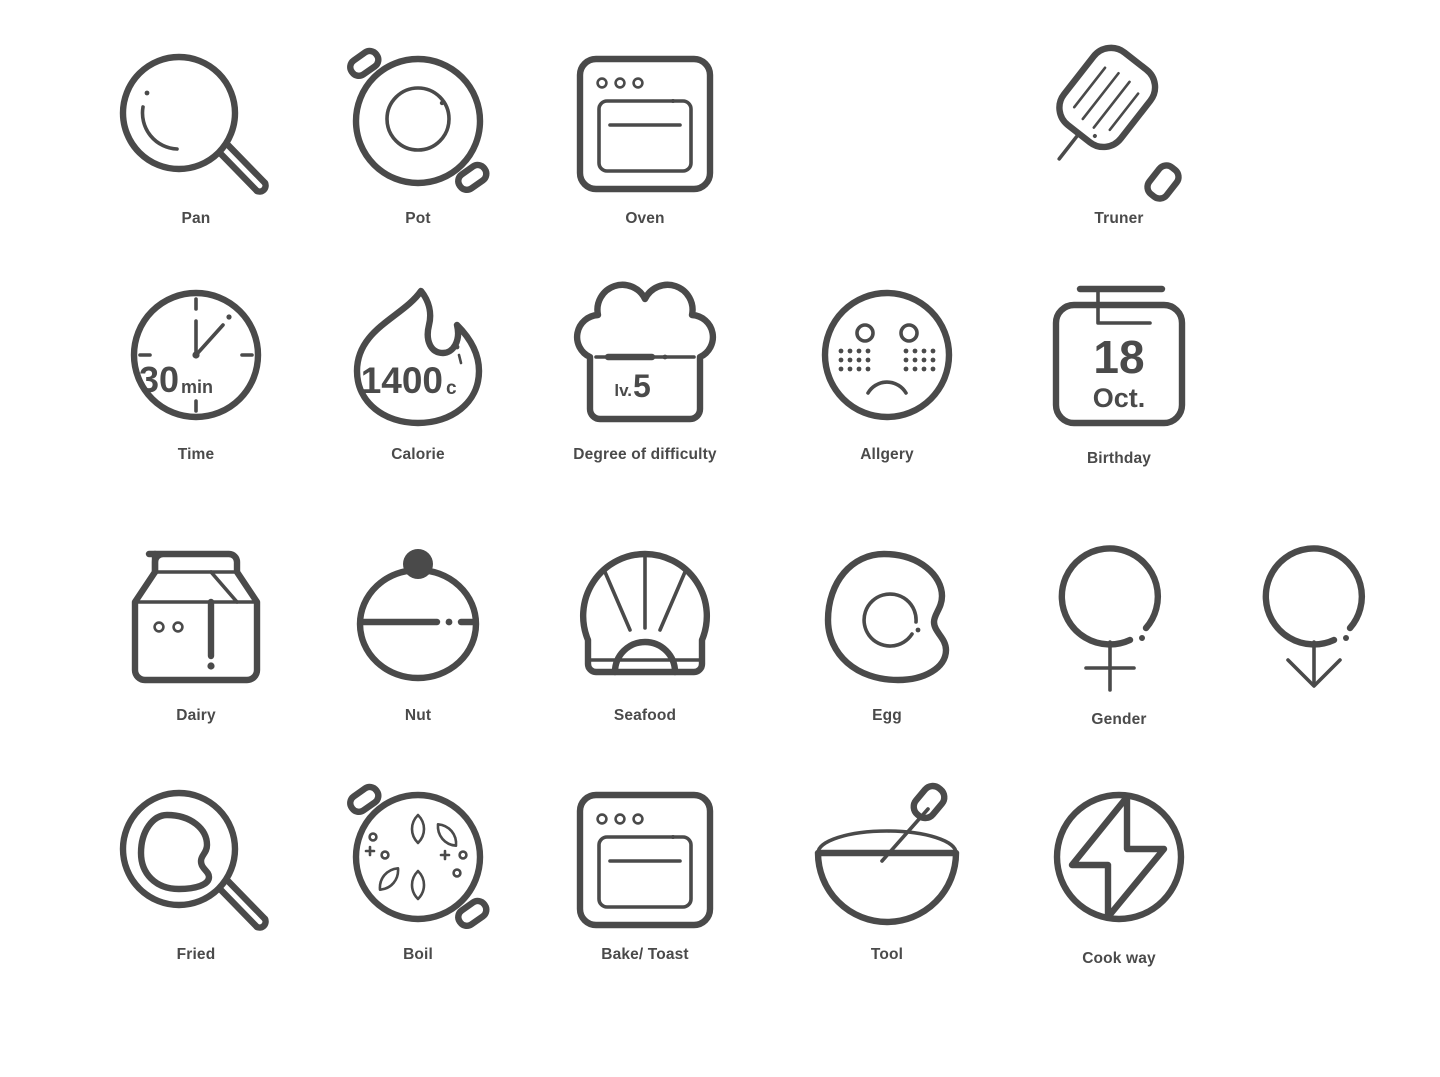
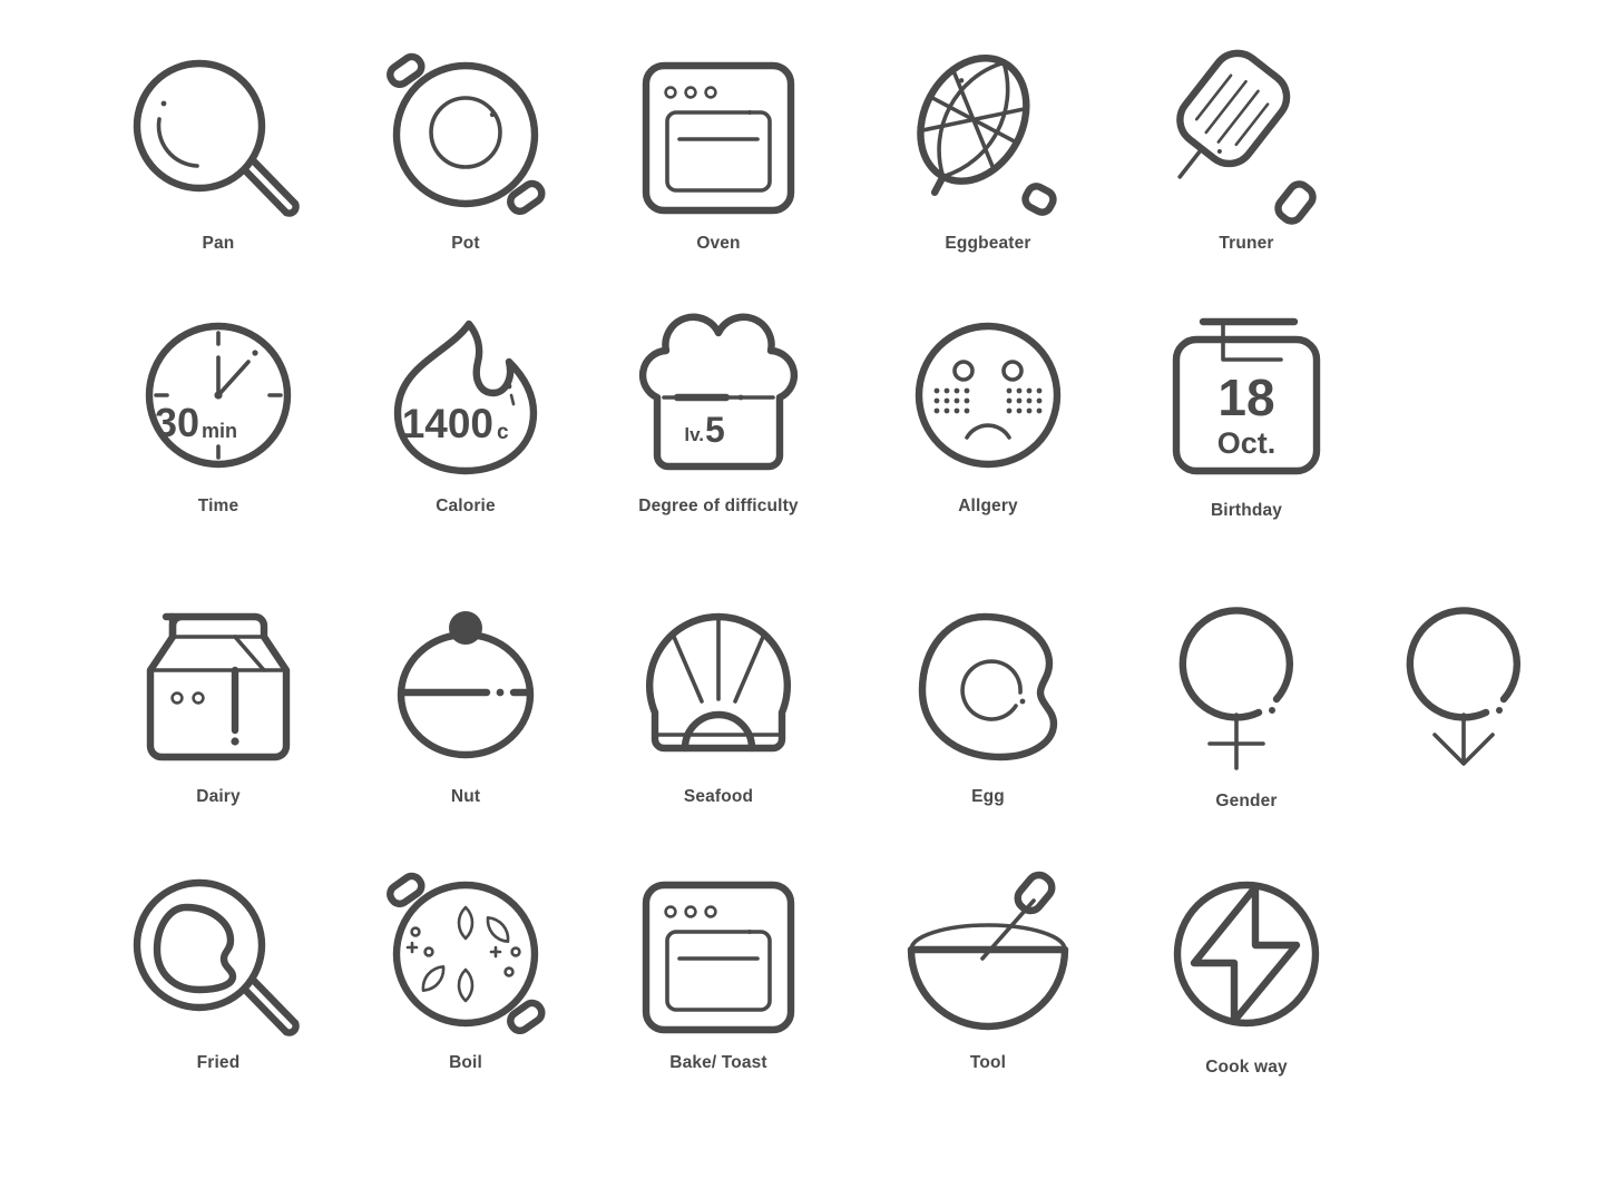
  Pan
  Pot
  Oven
+ Eggbeater
  Truner
  30
  min
  Time
  1400
  c
  Calorie
  lv.
  5
  Degree of difficulty
  Allgery
  18
  Oct.
  Birthday
  Dairy
  Nut
  Seafood
  Egg
  Gender
  Fried
  Boil
  Bake/ Toast
  Tool
  Cook way
